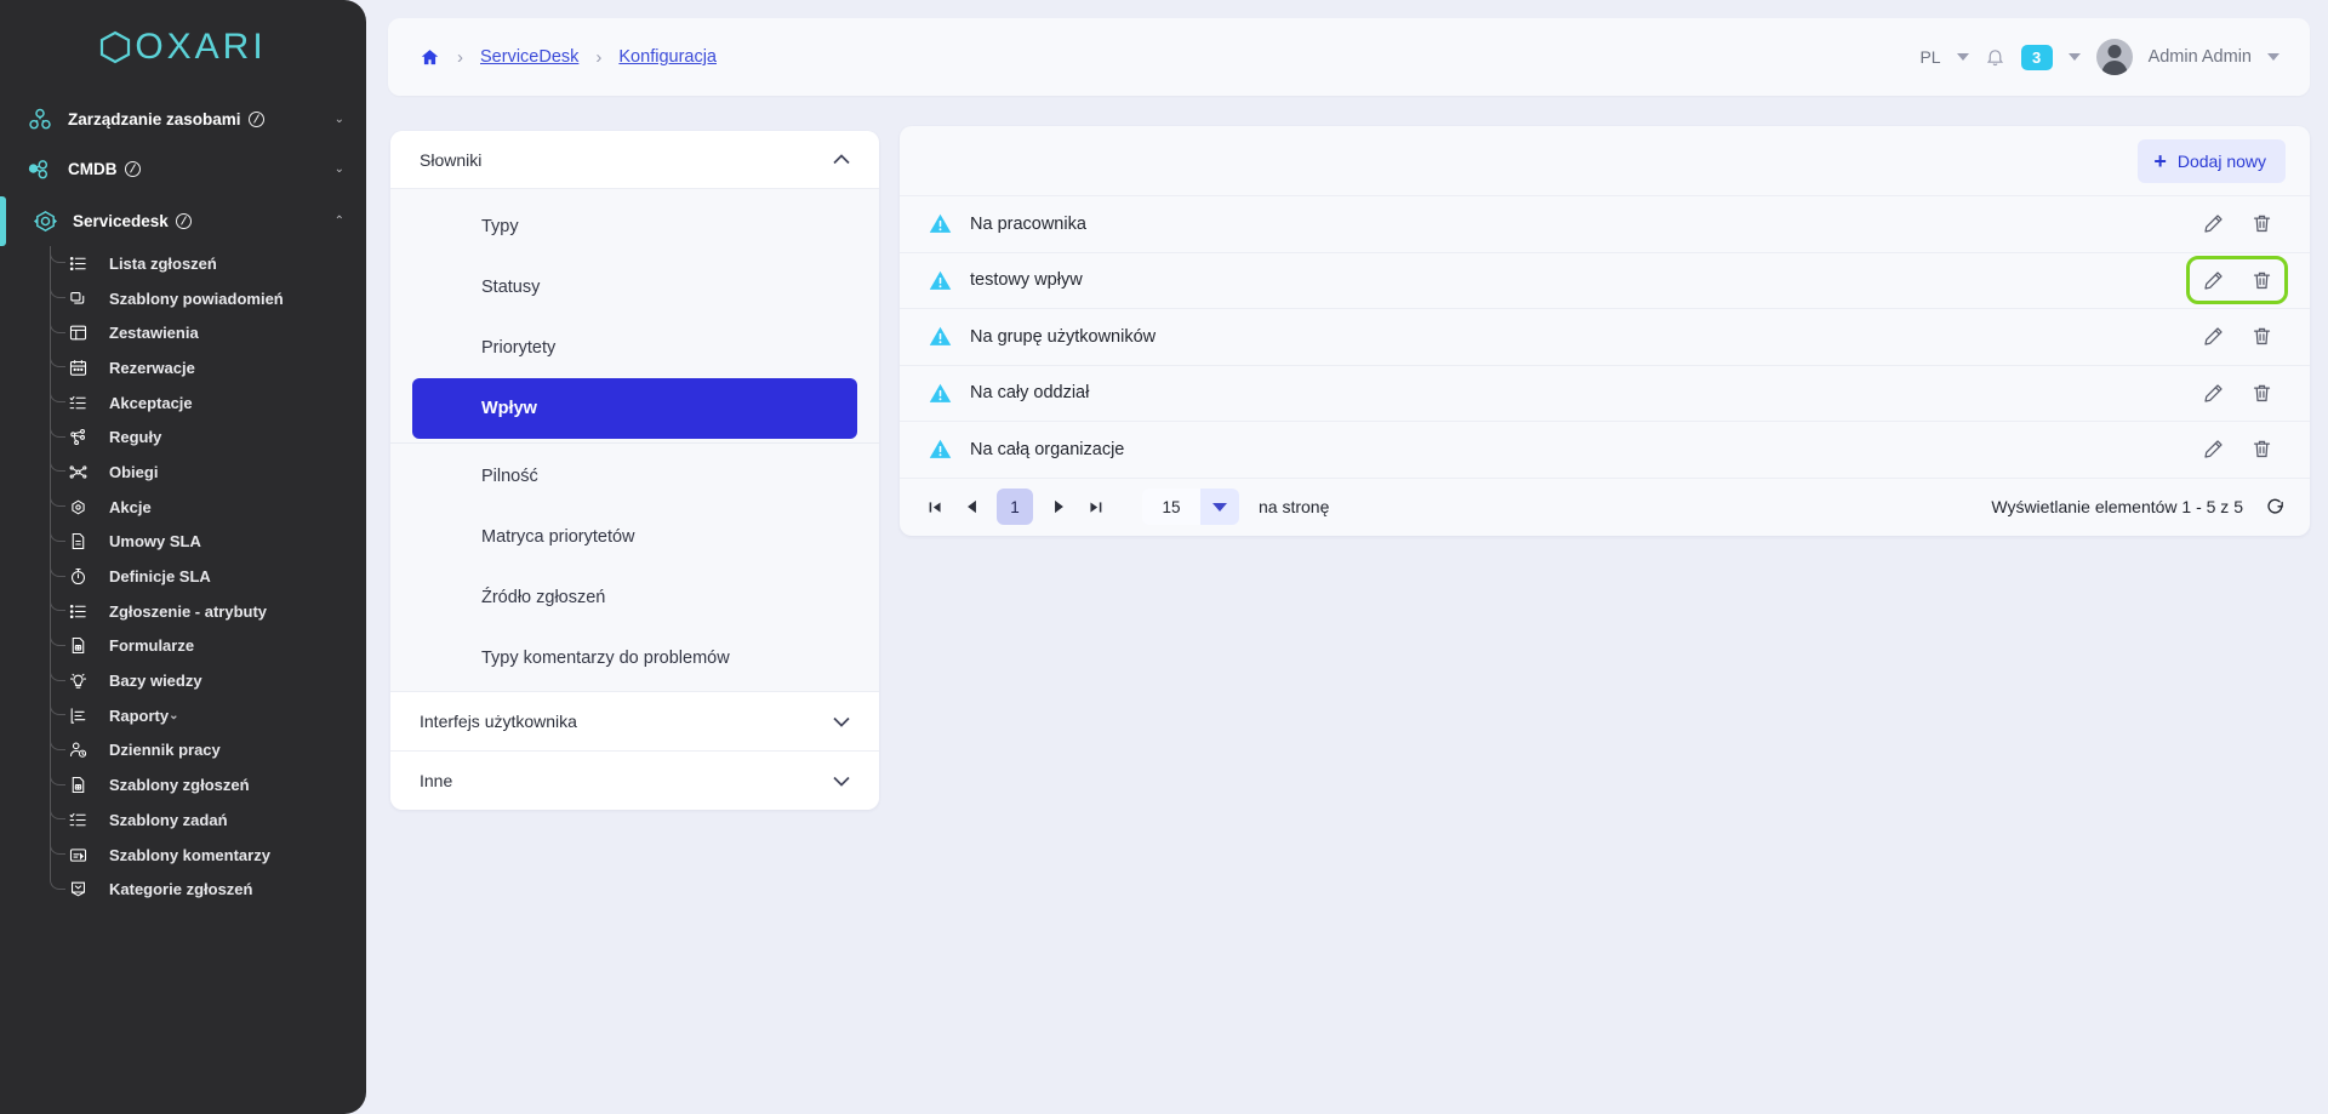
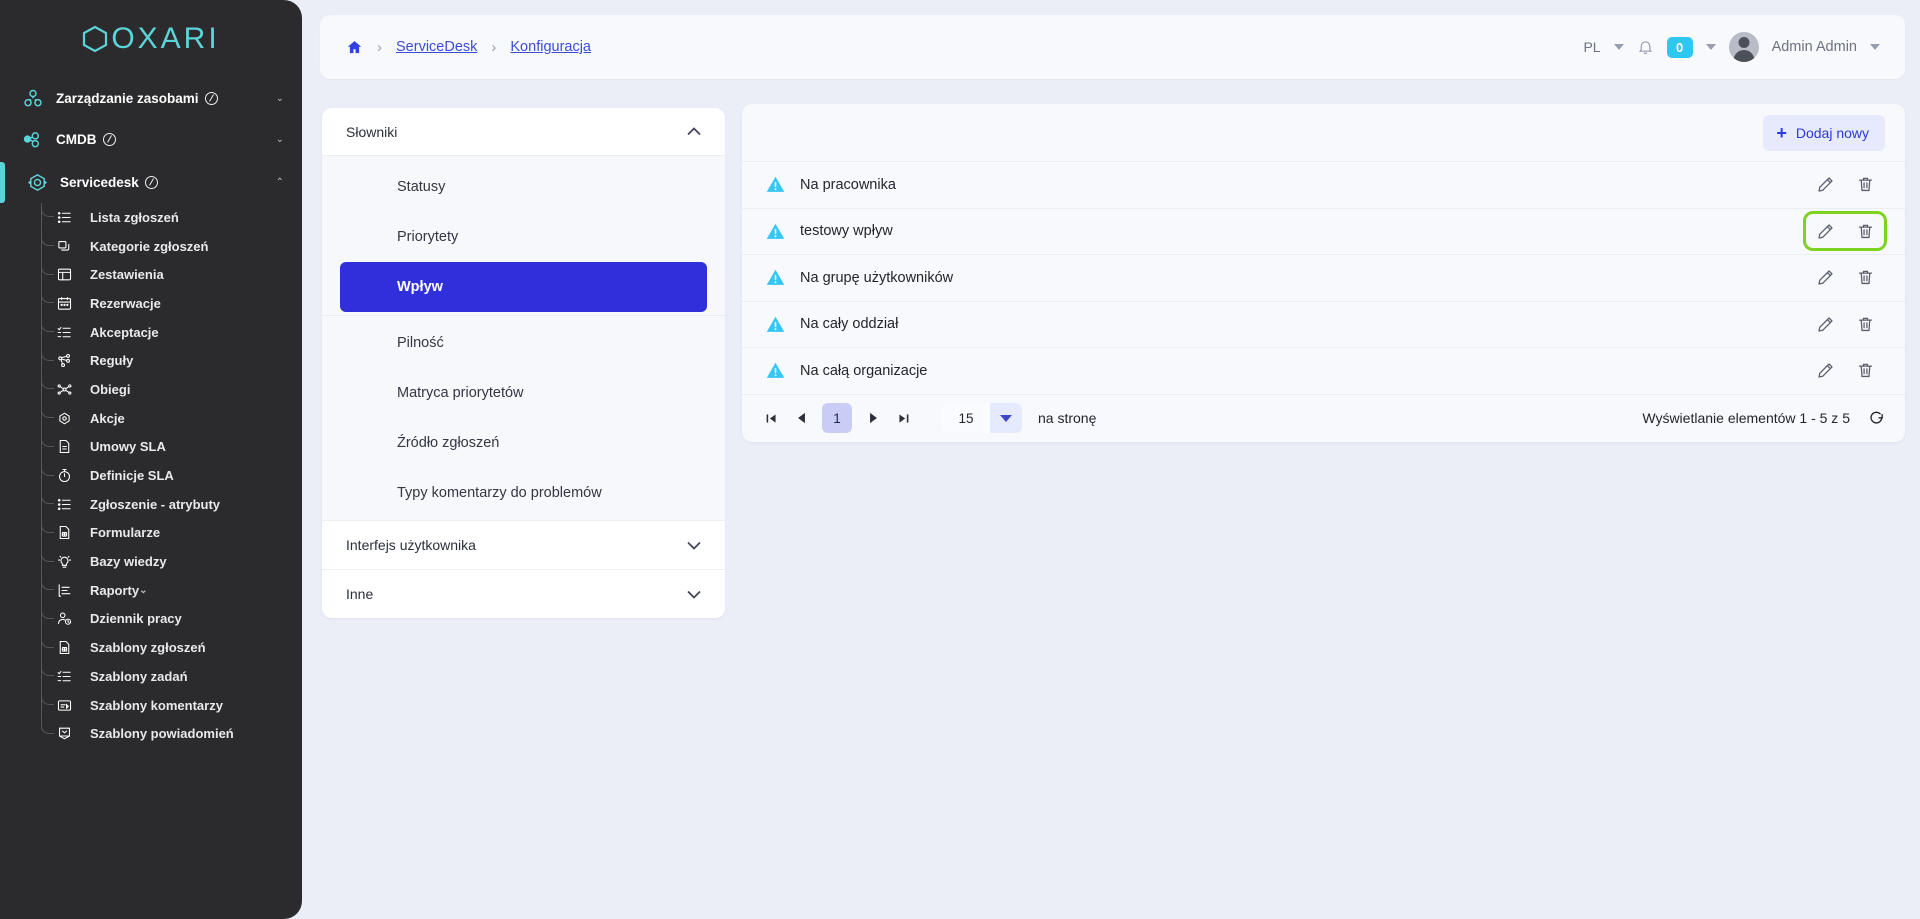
  OXARI
  Zarządzanie zasobami
  ⌄
  CMDB
  ⌄
  Servicedesk
  ⌃
  Lista zgłoszeń
- Szablony powiadomień
+ Kategorie zgłoszeń
  Zestawienia
  Rezerwacje
  Akceptacje
  Reguły
  Obiegi
  Akcje
  Umowy SLA
  Definicje SLA
  Zgłoszenie - atrybuty
  Formularze
  Bazy wiedzy
  Raporty
  ⌄
  Dziennik pracy
  Szablony zgłoszeń
  Szablony zadań
  Szablony komentarzy
- Kategorie zgłoszeń
+ Szablony powiadomień
  ›
  ServiceDesk
  ›
  Konfiguracja
  PL
- 3
+ 0
  Admin Admin
  Słowniki
- Typy
  Statusy
  Priorytety
  Wpływ
  Pilność
  Matryca priorytetów
  Źródło zgłoszeń
  Typy komentarzy do problemów
  Interfejs użytkownika
  Inne
  +
  Dodaj nowy
  Na pracownika
  testowy wpływ
  Na grupę użytkowników
  Na cały oddział
  Na całą organizacje
  1
  15
  na stronę
  Wyświetlanie elementów 1 - 5 z 5
